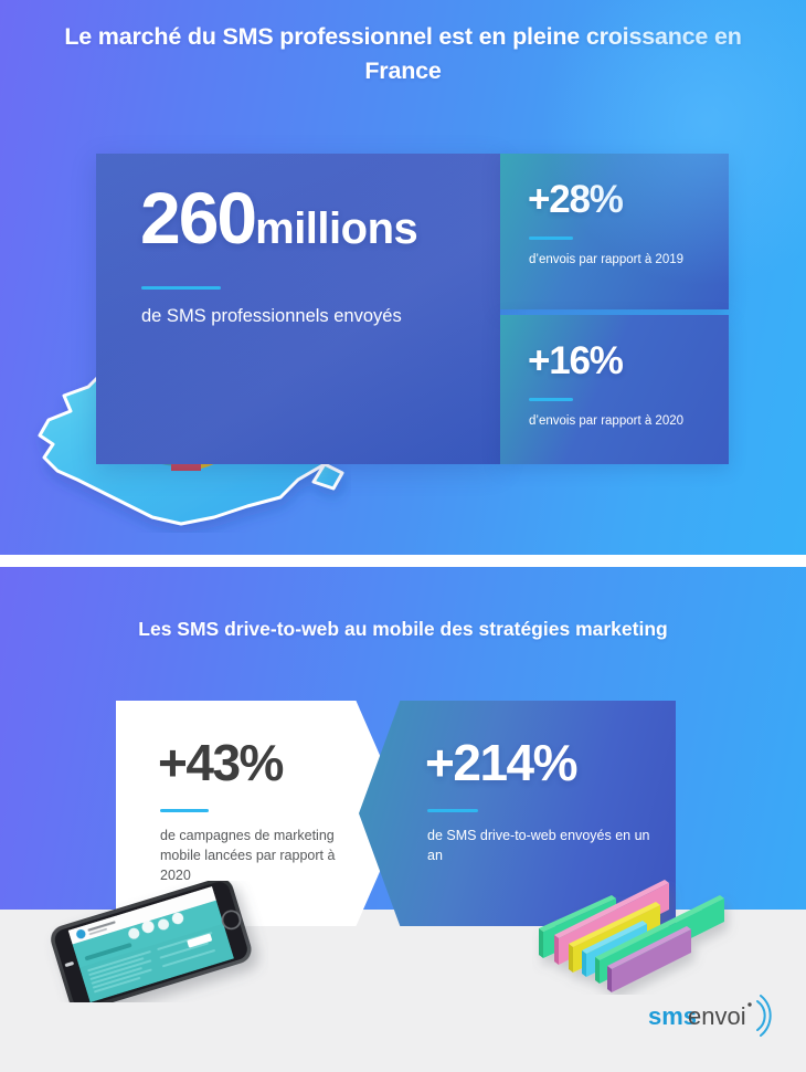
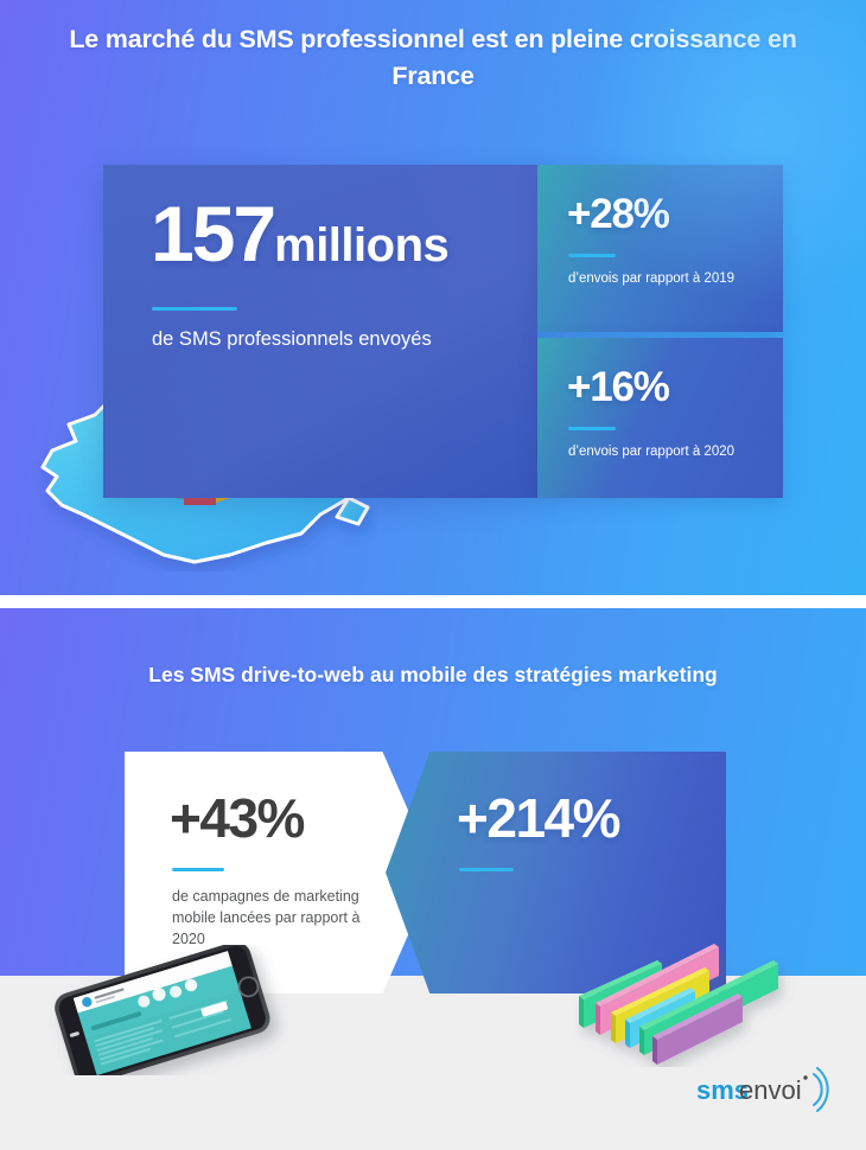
  Le marché du SMS professionnel est en ple France
- 260millions
+ 157millions
  de SMS professionnels envoyés
  +16%
  d’envois par rapport à 2020
  Les SMS drive-to-web au mobile des stratégies marketing
  +43%
  de campagnes de marketing mobile lancées par rapport à 2020
  +214%
- de SMS drive-to-web envoyés en un an
  sms
  envoi
